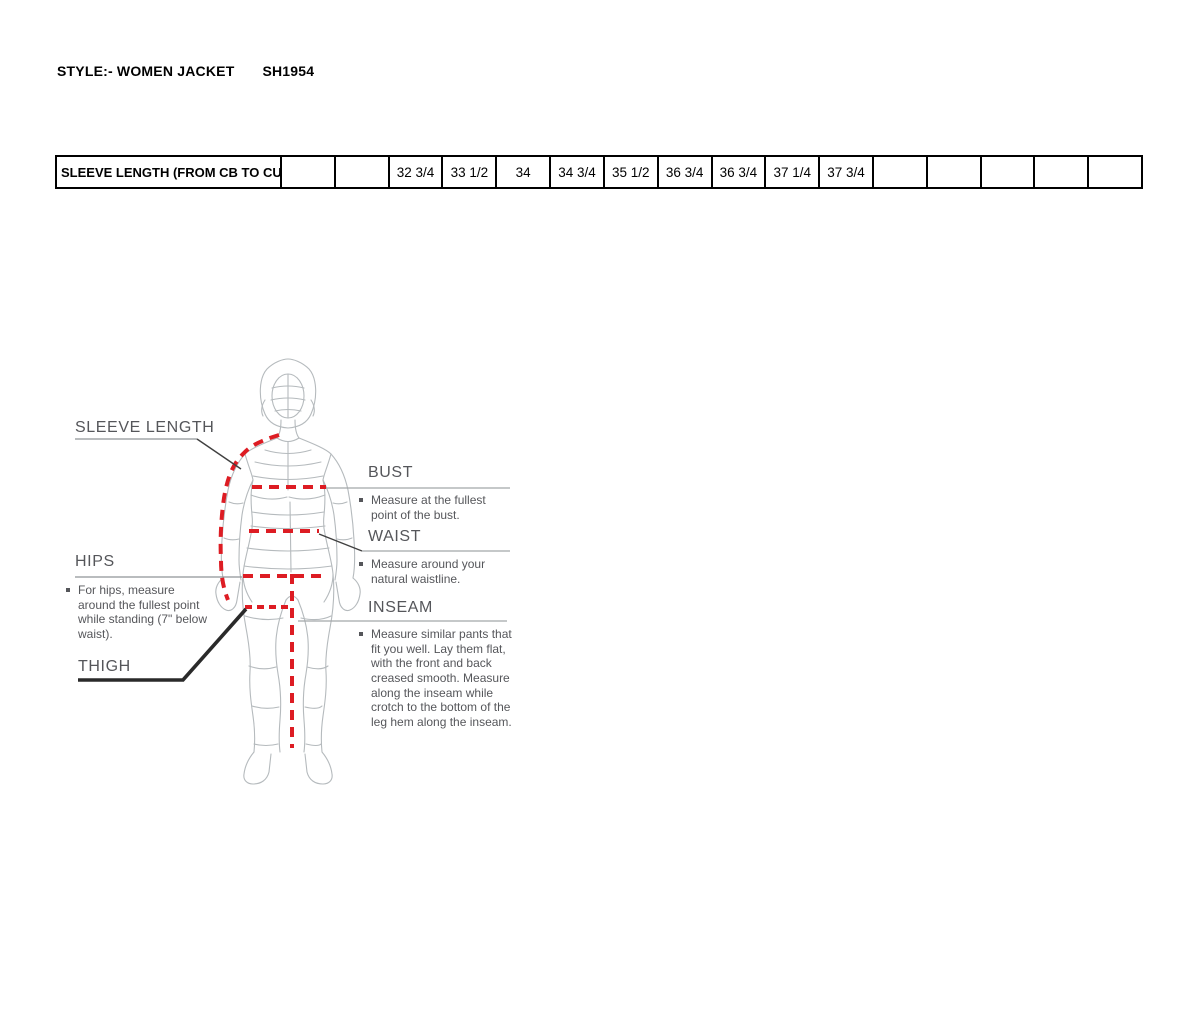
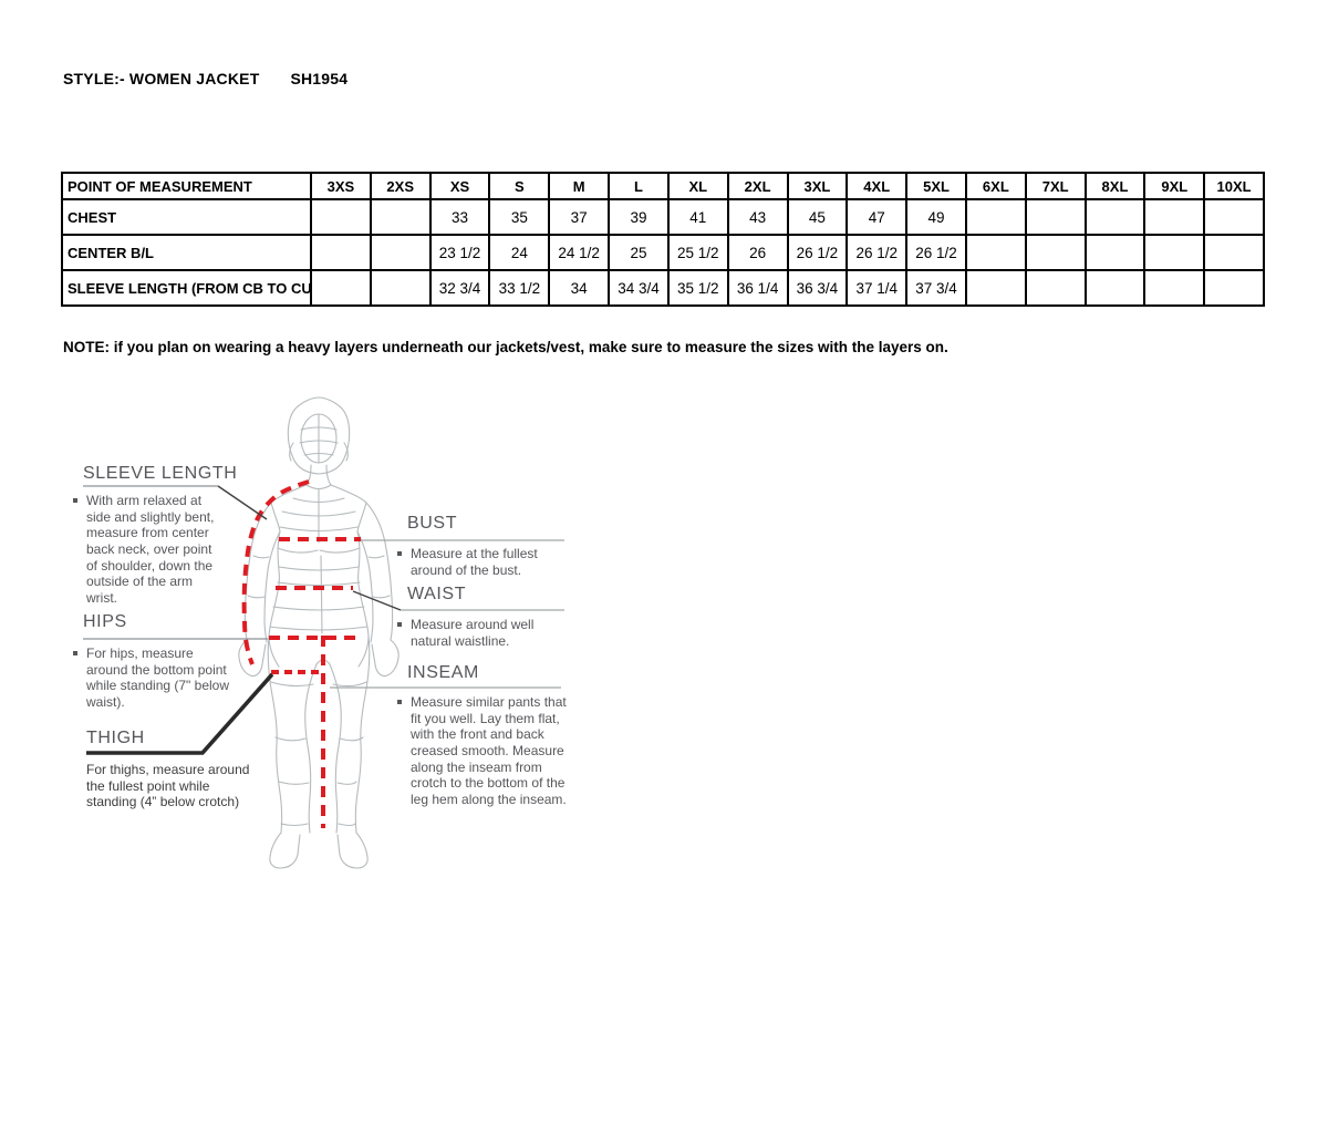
  STYLE:- WOMEN JACKET SH1954
+ POINT OF MEASUREMENT	3XS	2XS	XS	S	M	L	XL	2XL	3XL	4XL	5XL	6XL	7XL	8XL	9XL	10XL
+ CHEST			33	35	37	39	41	43	45	47	49
+ CENTER B/L			23 1/2	24	24 1/2	25	25 1/2	26	26 1/2	26 1/2	26 1/2
- SLEEVE LENGTH (FROM CB TO CU			32 3/4	33 1/2	34	34 3/4	35 1/2	36 3/4	36 3/4	37 1/4	37 3/4
+ SLEEVE LENGTH (FROM CB TO CU			32 3/4	33 1/2	34	34 3/4	35 1/2	36 1/4	36 3/4	37 1/4	37 3/4
+ NOTE: if you plan on wearing a heavy layers underneath our jackets/vest, make sure to measure the sizes with the layers on.
  SLEEVE LENGTH
+ With arm relaxed at side and slightly bent, measure from center back neck, over point of shoulder, down the outside of the arm wrist.
  HIPS
- For hips, measure around the fullest point while standing (7" below waist).
+ For hips, measure around the bottom point while standing (7" below waist).
  THIGH
+ For thighs, measure around the fullest point while standing (4” below crotch)
  BUST
- Measure at the fullest point of the bust.
+ Measure at the fullest around of the bust.
  WAIST
- Measure around your natural waistline.
+ Measure around well natural waistline.
  INSEAM
- Measure similar pants that fit you well. Lay them flat, with the front and back creased smooth. Measure along the inseam while crotch to the bottom of the leg hem along the inseam.
+ Measure similar pants that fit you well. Lay them flat, with the front and back creased smooth. Measure along the inseam from crotch to the bottom of the leg hem along the inseam.
